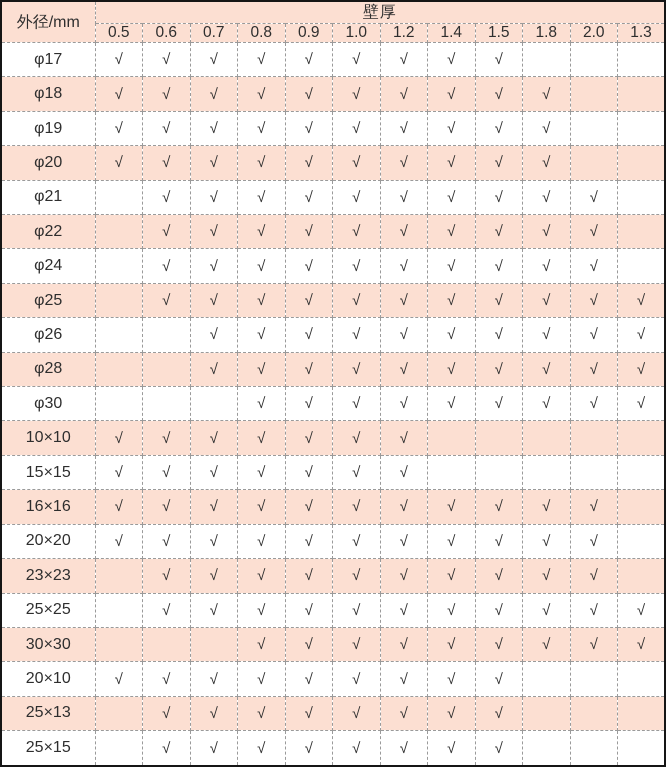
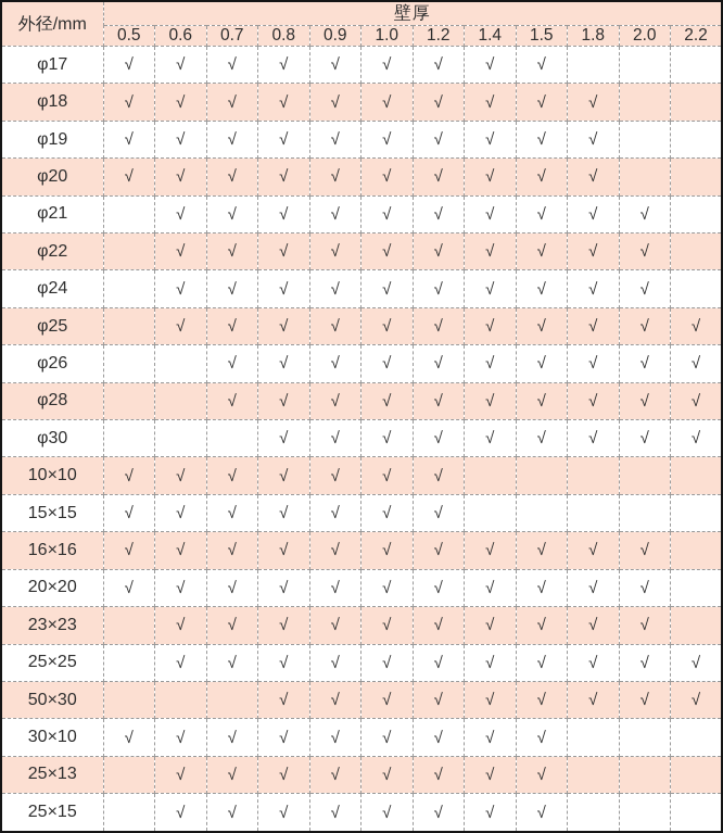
  外径/mm	壁厚
- 0.5	0.6	0.7	0.8	0.9	1.0	1.2	1.4	1.5	1.8	2.0	1.3
+ 0.5	0.6	0.7	0.8	0.9	1.0	1.2	1.4	1.5	1.8	2.0	2.2
  φ17	√	√	√	√	√	√	√	√	√
  φ18	√	√	√	√	√	√	√	√	√	√
  φ19	√	√	√	√	√	√	√	√	√	√
  φ20	√	√	√	√	√	√	√	√	√	√
  φ21		√	√	√	√	√	√	√	√	√	√
  φ22		√	√	√	√	√	√	√	√	√	√
  φ24		√	√	√	√	√	√	√	√	√	√
  φ25		√	√	√	√	√	√	√	√	√	√	√
  φ26			√	√	√	√	√	√	√	√	√	√
  φ28			√	√	√	√	√	√	√	√	√	√
  φ30				√	√	√	√	√	√	√	√	√
  10×10	√	√	√	√	√	√	√
  15×15	√	√	√	√	√	√	√
  16×16	√	√	√	√	√	√	√	√	√	√	√
  20×20	√	√	√	√	√	√	√	√	√	√	√
  23×23		√	√	√	√	√	√	√	√	√	√
  25×25		√	√	√	√	√	√	√	√	√	√	√
- 30×30				√	√	√	√	√	√	√	√	√
+ 50×30				√	√	√	√	√	√	√	√	√
- 20×10	√	√	√	√	√	√	√	√	√
+ 30×10	√	√	√	√	√	√	√	√	√
  25×13		√	√	√	√	√	√	√	√
  25×15		√	√	√	√	√	√	√	√
